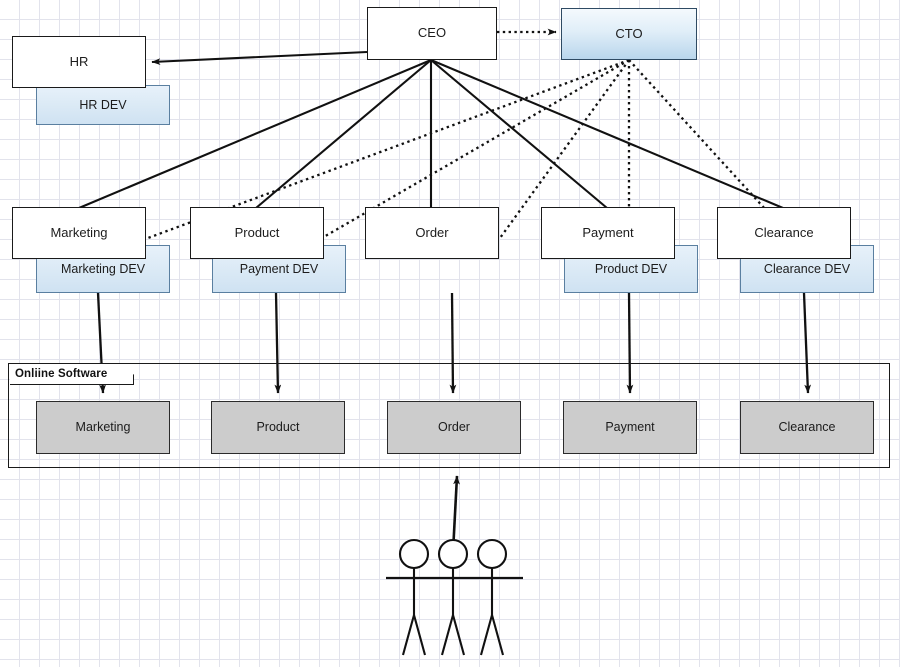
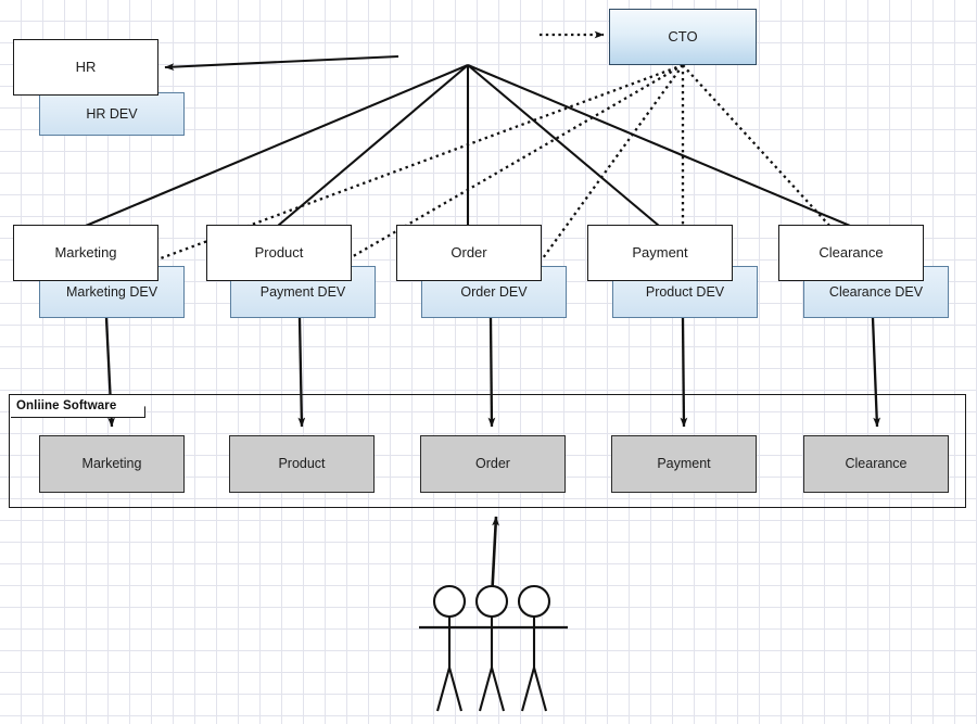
- CEO
  CTO
  HR DEV
  HR
  Marketing DEV
  Payment DEV
+ Order DEV
  Product DEV
  Clearance DEV
  Marketing
  Product
  Order
  Payment
  Clearance
  Onliine Software
  Marketing
  Product
  Order
  Payment
  Clearance
